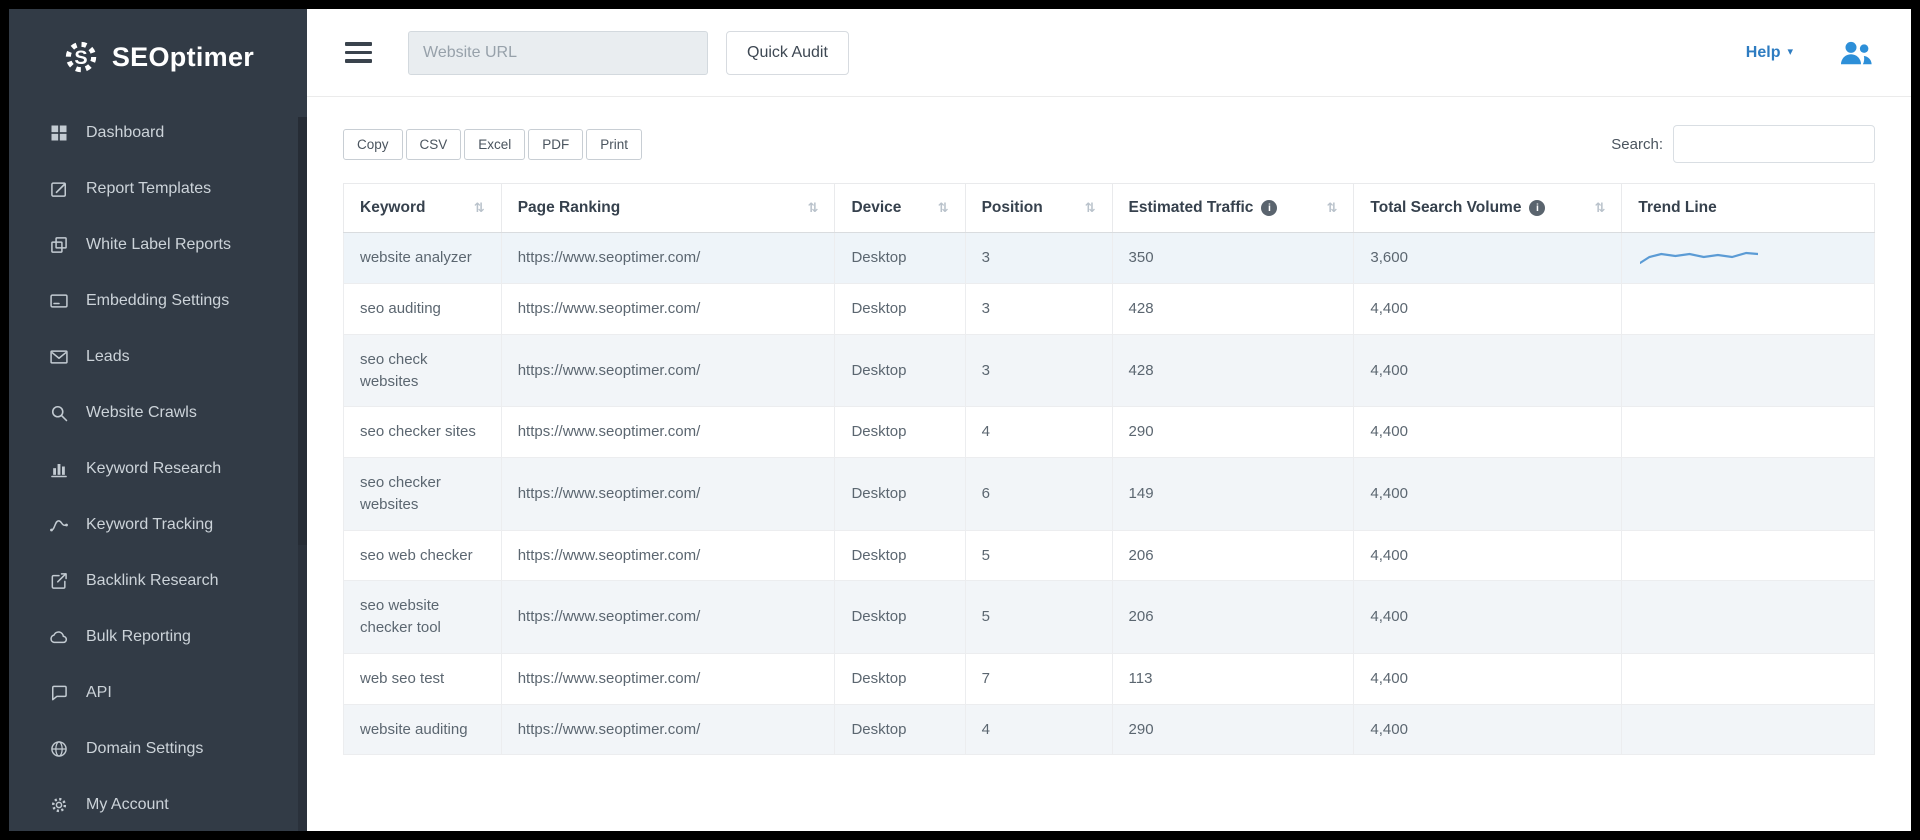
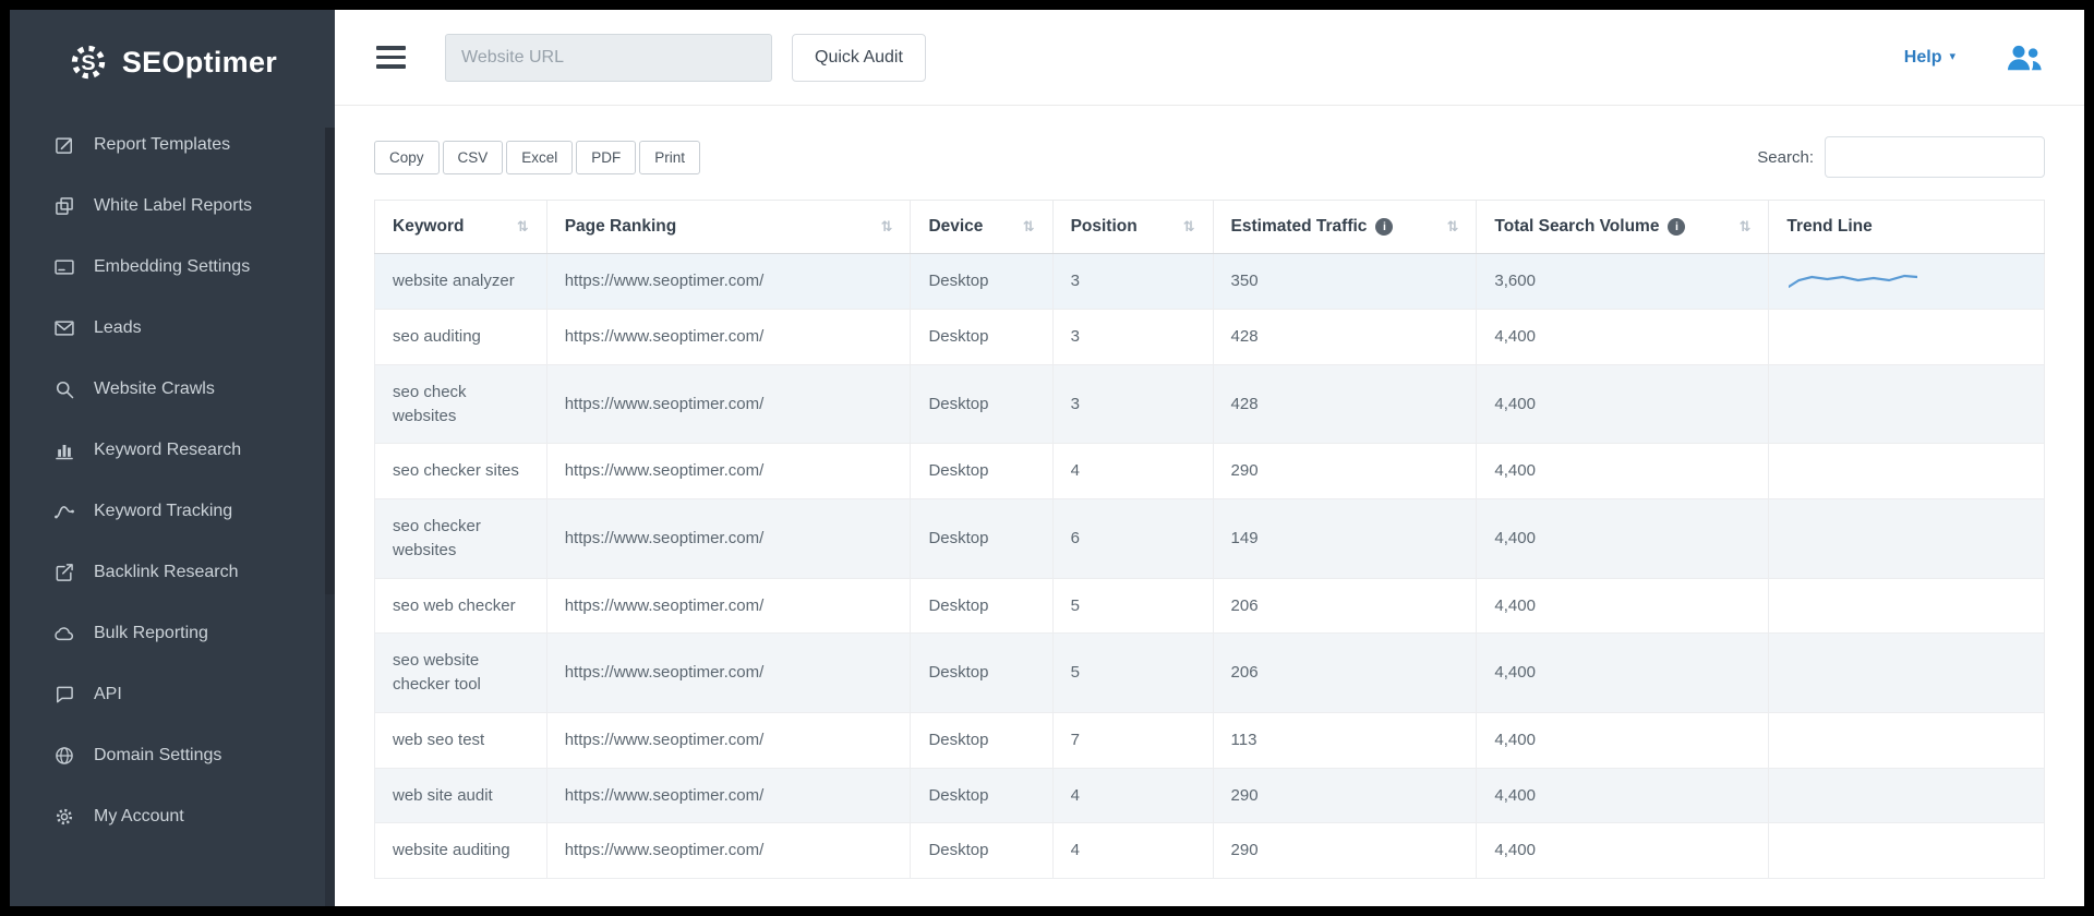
  SEOptimer
- Dashboard
  Report Templates
  White Label Reports
  Embedding Settings
  Leads
  Website Crawls
  Keyword Research
  Keyword Tracking
  Backlink Research
  Bulk Reporting
  API
  Domain Settings
  My Account
  Website URL
  Quick Audit
  Help
  ▾
  Copy
  CSV
  Excel
  PDF
  Print
  Search:
  Keyword ⇅	Page Ranking ⇅	Device ⇅	Position ⇅	Estimated Traffic i ⇅	Total Search Volume i ⇅	Trend Line
  website analyzer	https://www.seoptimer.com/	Desktop	3	350	3,600
  seo auditing	https://www.seoptimer.com/	Desktop	3	428	4,400
  seo check websites	https://www.seoptimer.com/	Desktop	3	428	4,400
  seo checker sites	https://www.seoptimer.com/	Desktop	4	290	4,400
  seo checker websites	https://www.seoptimer.com/	Desktop	6	149	4,400
  seo web checker	https://www.seoptimer.com/	Desktop	5	206	4,400
  seo website checker tool	https://www.seoptimer.com/	Desktop	5	206	4,400
  web seo test	https://www.seoptimer.com/	Desktop	7	113	4,400
+ web site audit	https://www.seoptimer.com/	Desktop	4	290	4,400
  website auditing	https://www.seoptimer.com/	Desktop	4	290	4,400
